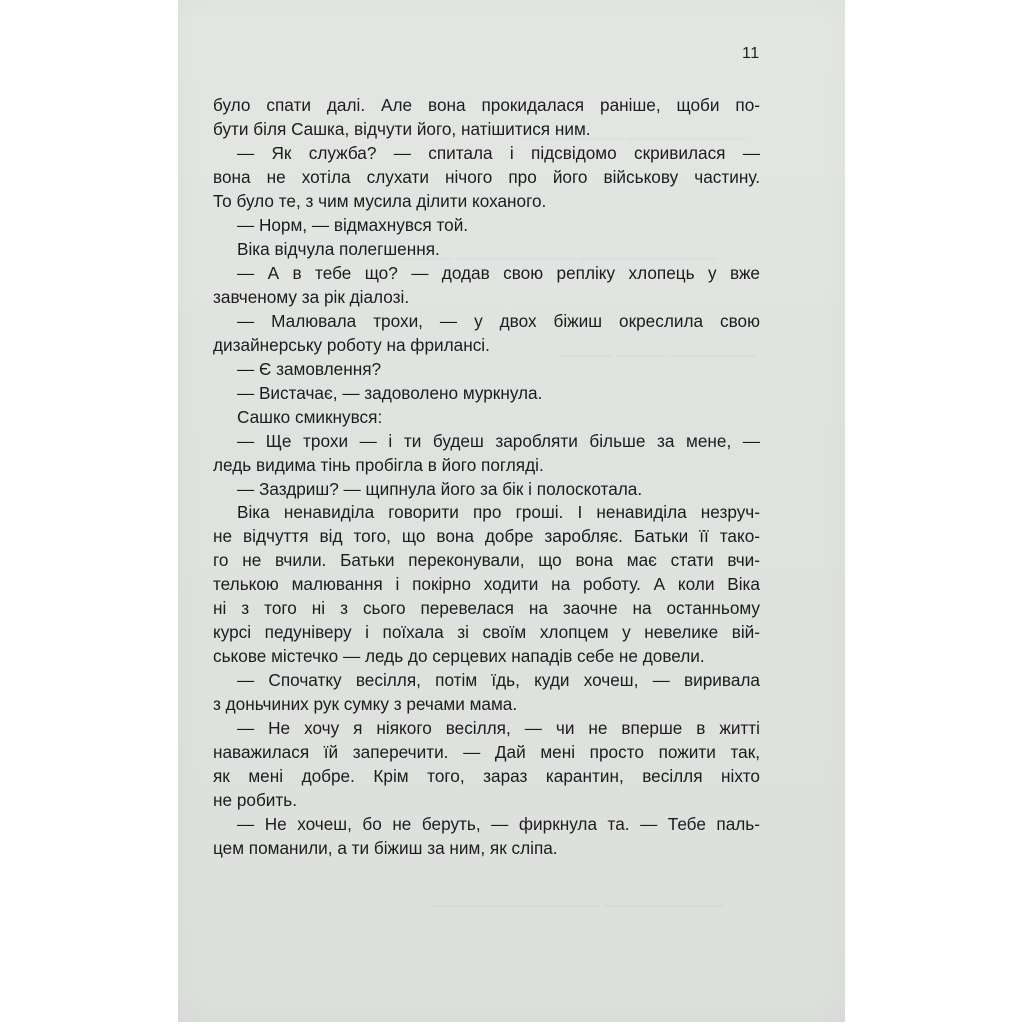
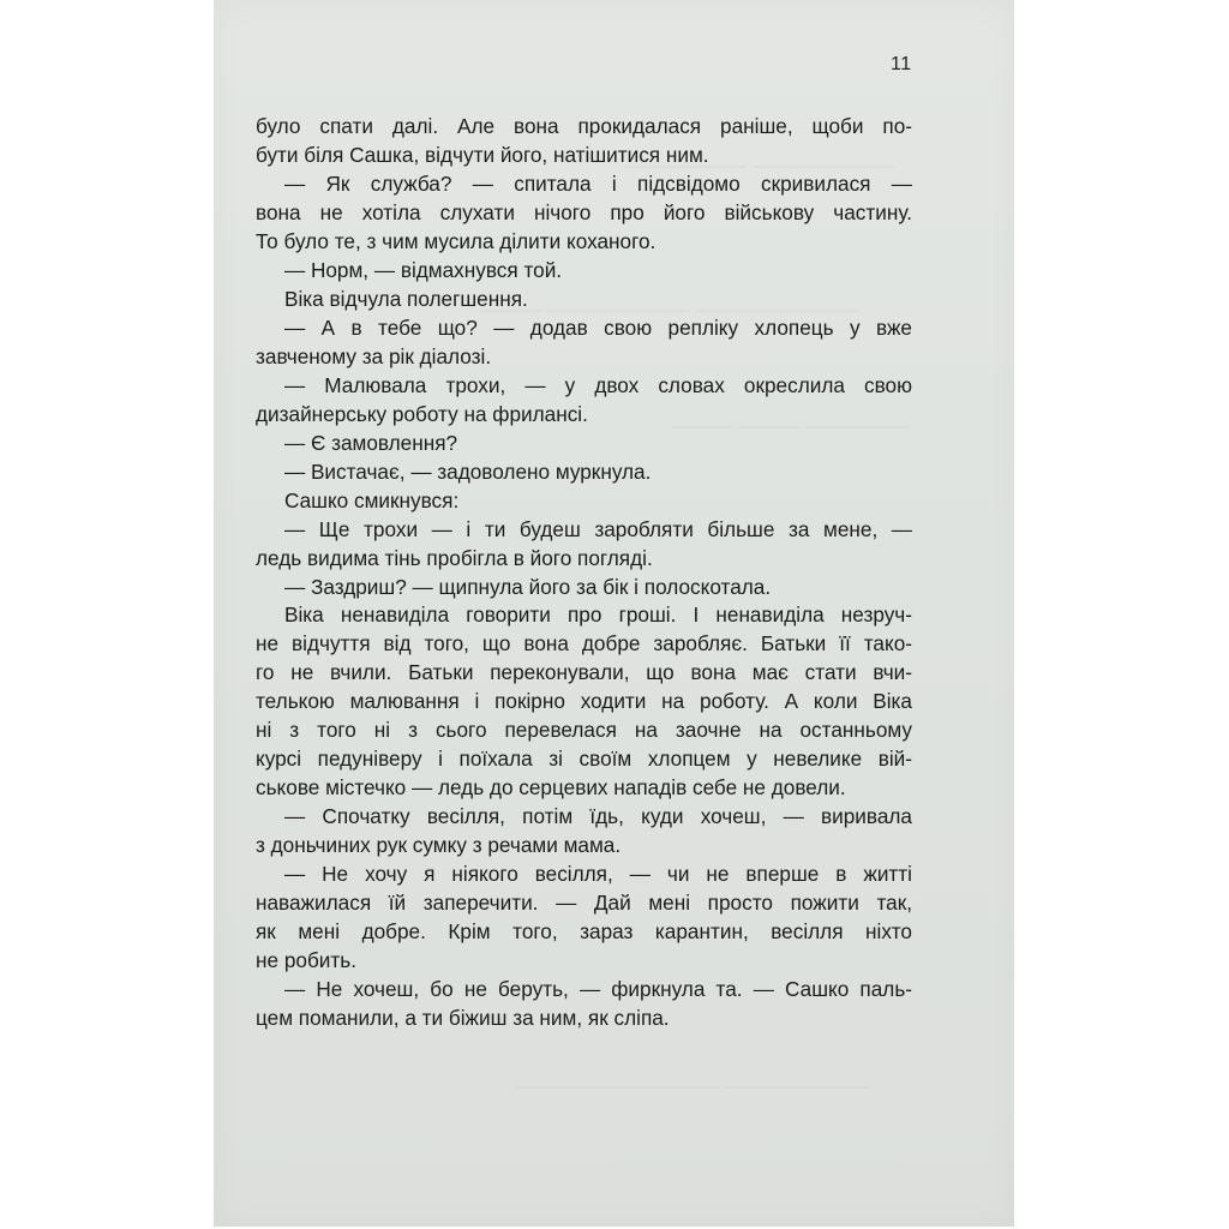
  11
  було спати далі. Але вона прокидалася раніше, щоби по-
  бути біля Сашка, відчути його, натішитися ним.
  — Як служба? — спитала і підсвідомо скривилася —
  вона не хотіла слухати нічого про його військову частину.
  То було те, з чим мусила ділити коханого.
  — Норм, — відмахнувся той.
  Віка відчула полегшення.
  — А в тебе що? — додав свою репліку хлопець у вже
  завченому за рік діалозі.
- — Малювала трохи, — у двох біжиш окреслила свою
+ — Малювала трохи, — у двох словах окреслила свою
  дизайнерську роботу на фрилансі.
  — Є замовлення?
  — Вистачає, — задоволено муркнула.
  Сашко смикнувся:
  — Ще трохи — і ти будеш заробляти більше за мене, —
  ледь видима тінь пробігла в його погляді.
  — Заздриш? — щипнула його за бік і полоскотала.
  Віка ненавиділа говорити про гроші. І ненавиділа незруч-
  не відчуття від того, що вона добре заробляє. Батьки її тако-
  го не вчили. Батьки переконували, що вона має стати вчи-
  телькою малювання і покірно ходити на роботу. А коли Віка
  ні з того ні з сього перевелася на заочне на останньому
  курсі педуніверу і поїхала зі своїм хлопцем у невелике вій-
  ськове містечко — ледь до серцевих нападів себе не довели.
  — Спочатку весілля, потім їдь, куди хочеш, — виривала
  з доньчиних рук сумку з речами мама.
  — Не хочу я ніякого весілля, — чи не вперше в житті
  наважилася їй заперечити. — Дай мені просто пожити так,
  як мені добре. Крім того, зараз карантин, весілля ніхто
  не робить.
- — Не хочеш, бо не беруть, — фиркнула та. — Тебе паль-
+ — Не хочеш, бо не беруть, — фиркнула та. — Сашко паль-
  цем поманили, а ти біжиш за ним, як сліпа.
